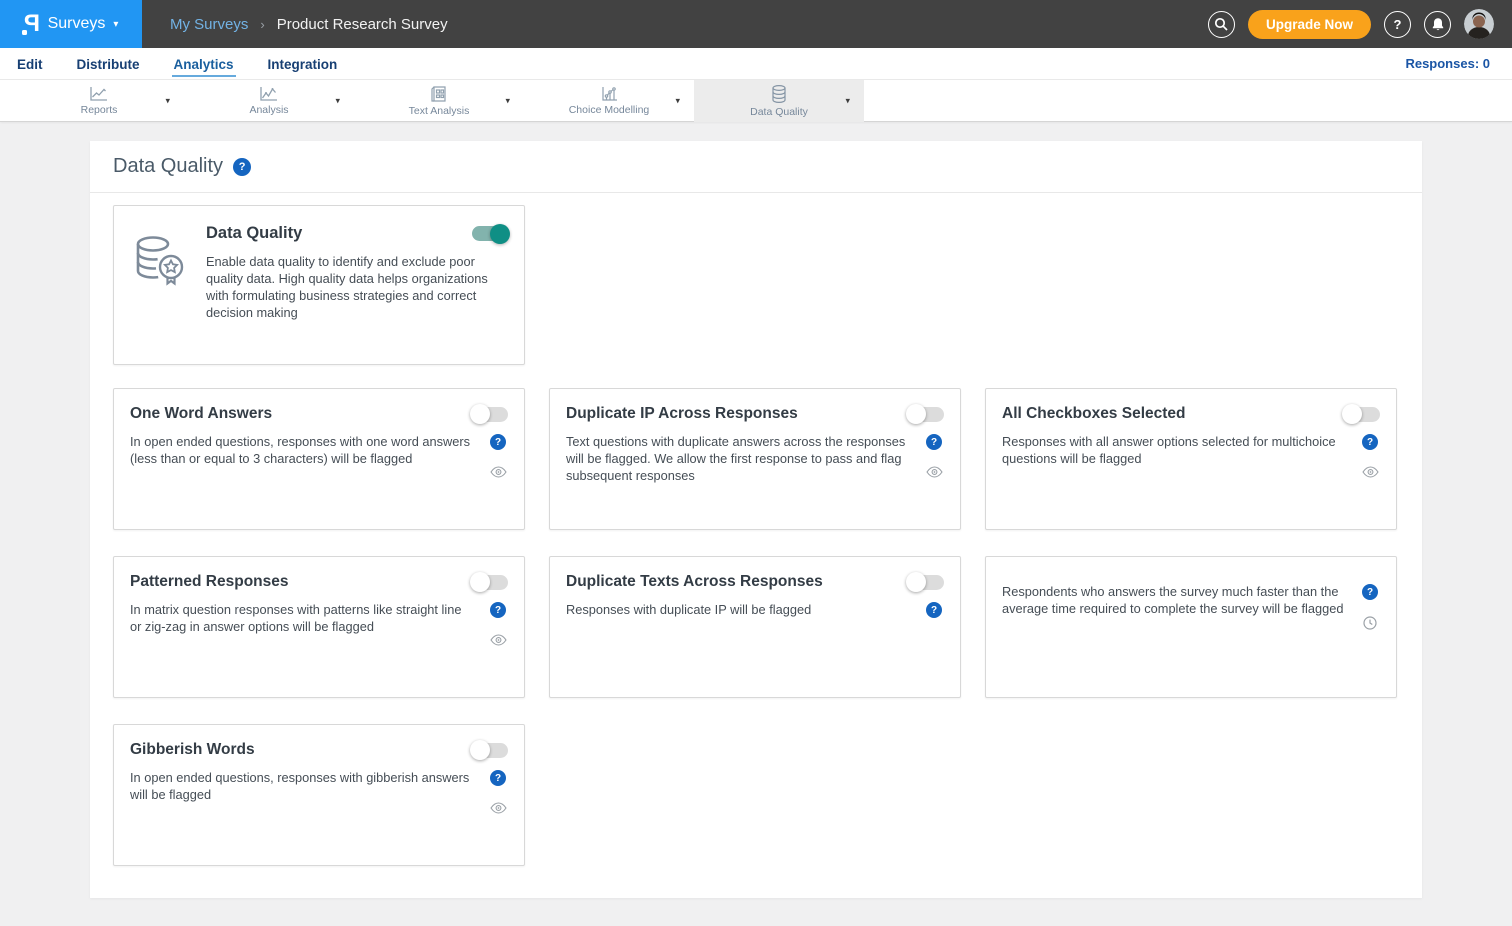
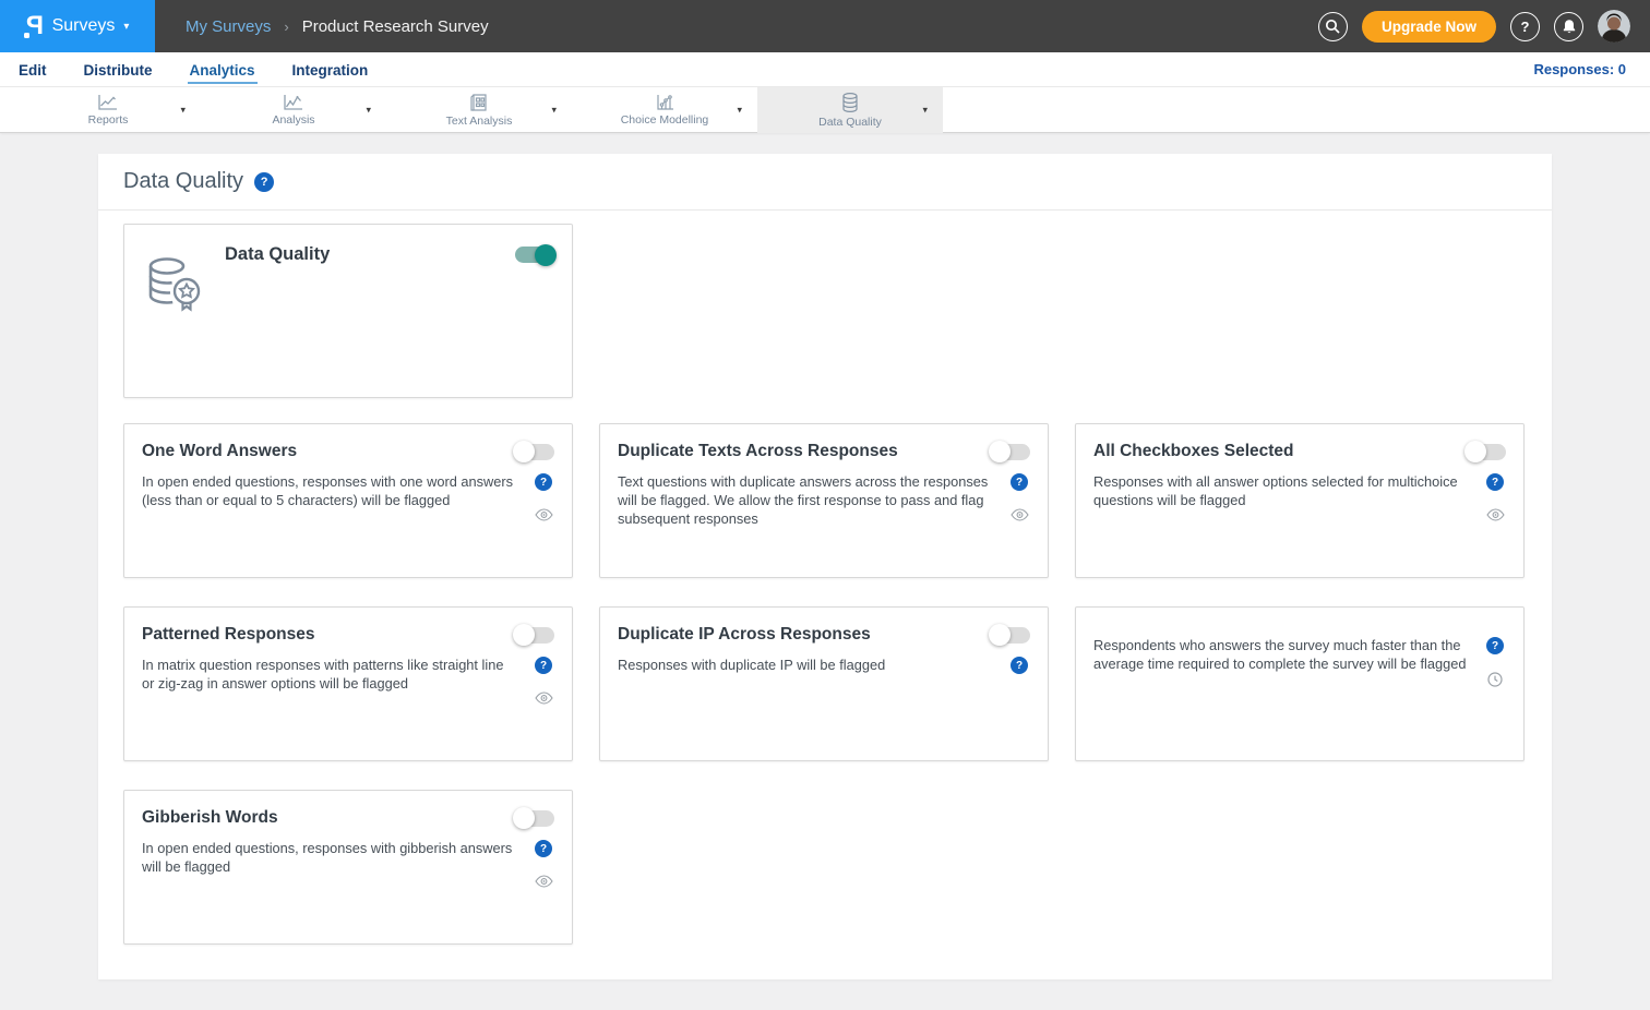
  Surveys
  ▾
  My Surveys
  ›
  Product Research Survey
  Upgrade Now
  ?
  Edit
  Distribute
  Analytics
  Integration
  Responses: 0
  Reports
  ▾
  Analysis
  ▾
  Text Analysis
  ▾
  Choice Modelling
  ▾
  Data Quality
  ▾
  Data Quality
  ?
  Data Quality
- Enable data quality to identify and exclude poor quality data. High quality data helps organizations with formulating business strategies and correct decision making
  One Word Answers
- In open ended questions, responses with one word answers (less than or equal to 3 characters) will be flagged
+ In open ended questions, responses with one word answers (less than or equal to 5 characters) will be flagged
  ?
- Duplicate IP Across Responses
+ Duplicate Texts Across Responses
  Text questions with duplicate answers across the responses will be flagged. We allow the first response to pass and flag subsequent responses
  ?
  All Checkboxes Selected
  Responses with all answer options selected for multichoice questions will be flagged
  ?
  Patterned Responses
  In matrix question responses with patterns like straight line or zig-zag in answer options will be flagged
  ?
- Duplicate Texts Across Responses
+ Duplicate IP Across Responses
  Responses with duplicate IP will be flagged
  ?
  Respondents who answers the survey much faster than the average time required to complete the survey will be flagged
  ?
  Gibberish Words
  In open ended questions, responses with gibberish answers will be flagged
  ?
